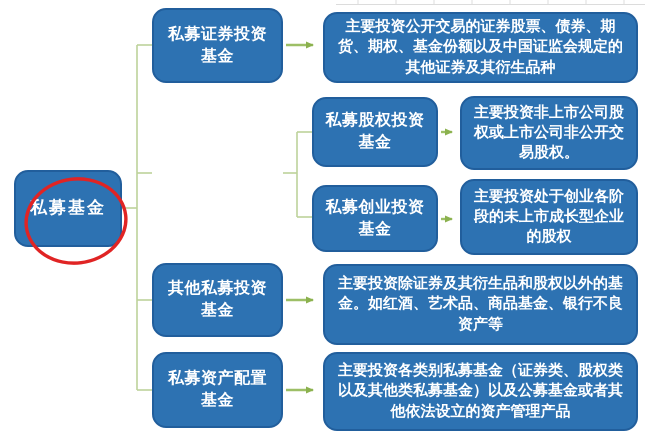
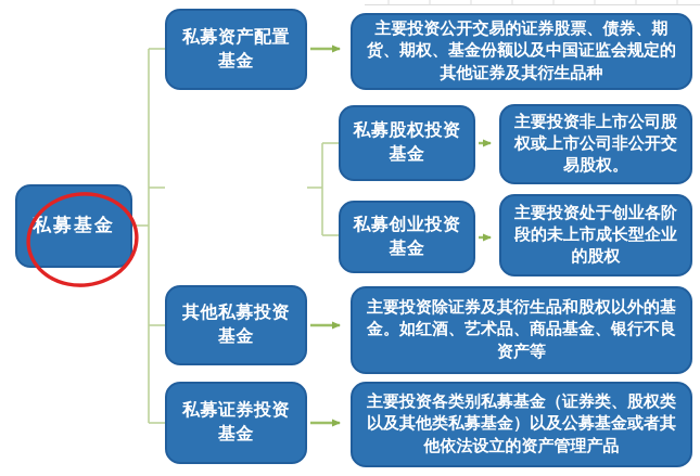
  私募基金
- 私募证券投资基金
+ 私募资产配置基金
  其他私募投资基金
- 私募资产配置基金
+ 私募证券投资基金
  私募股权投资基金
  私募创业投资基金
  主要投资公开交易的证券股票、债券、期货、期权、基金份额以及中国证监会规定的其他证券及其衍生品种
  主要投资非上市公司股权或上市公司非公开交易股权。
  主要投资处于创业各阶段的未上市成长型企业的股权
  主要投资除证券及其衍生品和股权以外的基金。如红酒、艺术品、商品基金、银行不良资产等
  主要投资各类别私募基金（证券类、股权类以及其他类私募基金）以及公募基金或者其他依法设立的资产管理产品
